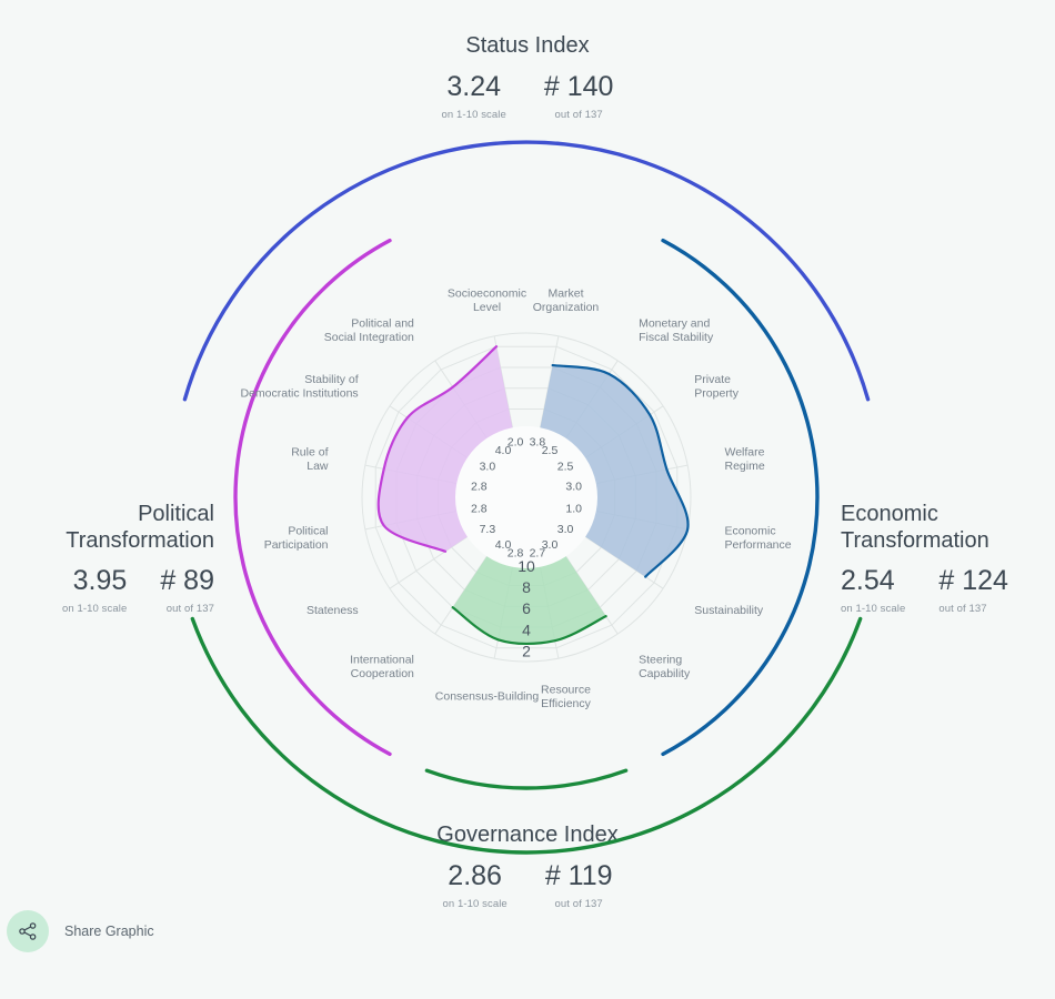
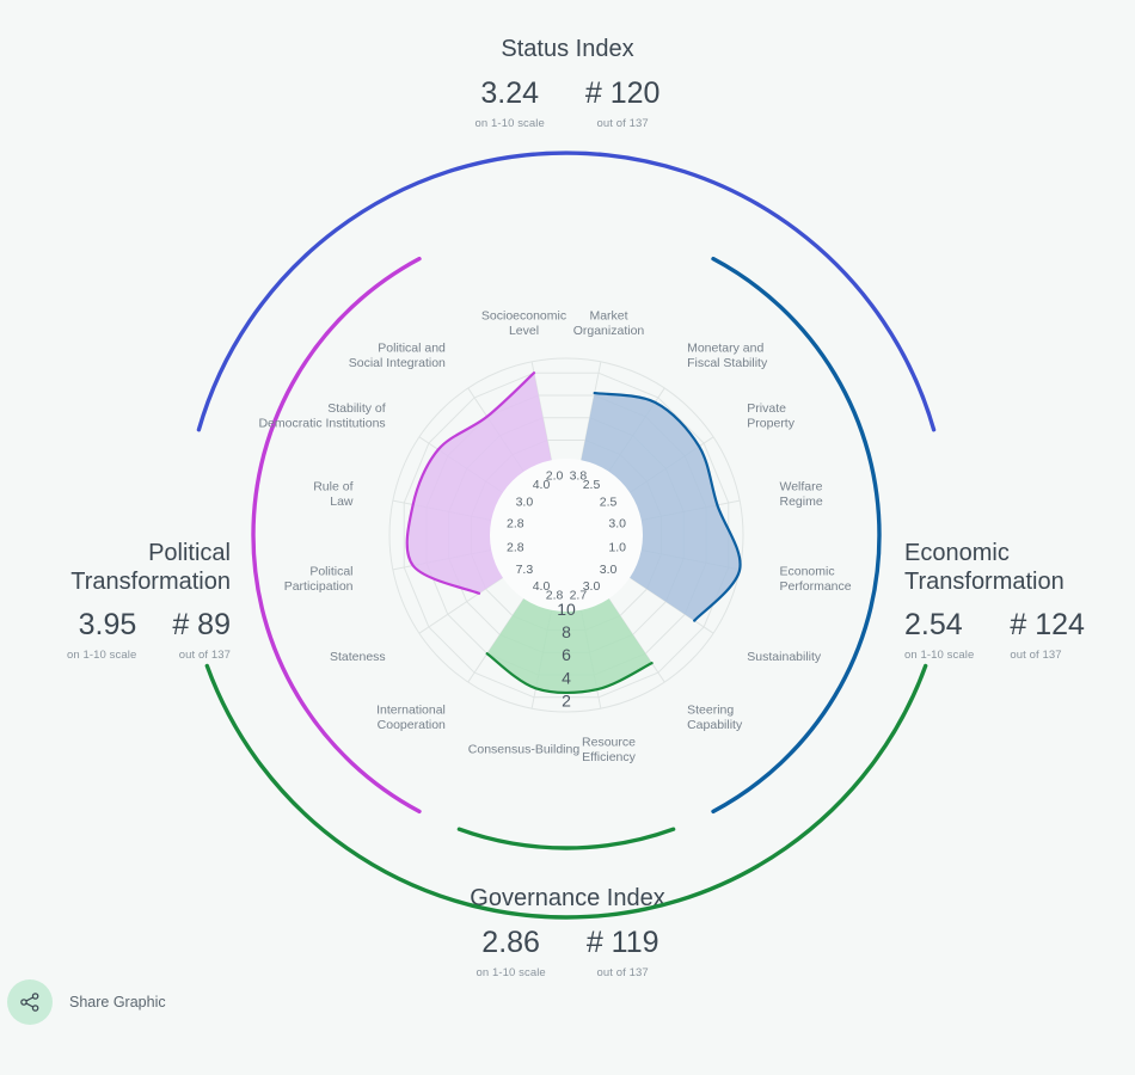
  Status Index
  3.24
  on 1-10 scale
- # 140
+ # 120
  out of 137
  Governance Index
  2.86
  on 1-10 scale
  # 119
  out of 137
  Political
  Transformation
  3.95
  on 1-10 scale
  # 89
  out of 137
  Economic
  Transformation
  2.54
  on 1-10 scale
  # 124
  out of 137
  2
  4
  6
  8
  10
  2.0
  3.8
  2.5
  2.5
  3.0
  1.0
  3.0
  3.0
  2.7
  2.8
  4.0
  7.3
  2.8
  2.8
  3.0
  4.0
  Socioeconomic Level
  Market Organization
  Monetary and Fiscal Stability
  Private Property
  Welfare Regime
  Economic Performance
  Sustainability
  Steering Capability
  Resource Efficiency
  Consensus-Building
  International Cooperation
  Stateness
  Political Participation
  Rule of Law
  Stability of Democratic Institutions
  Political and Social Integration
  Share Graphic
